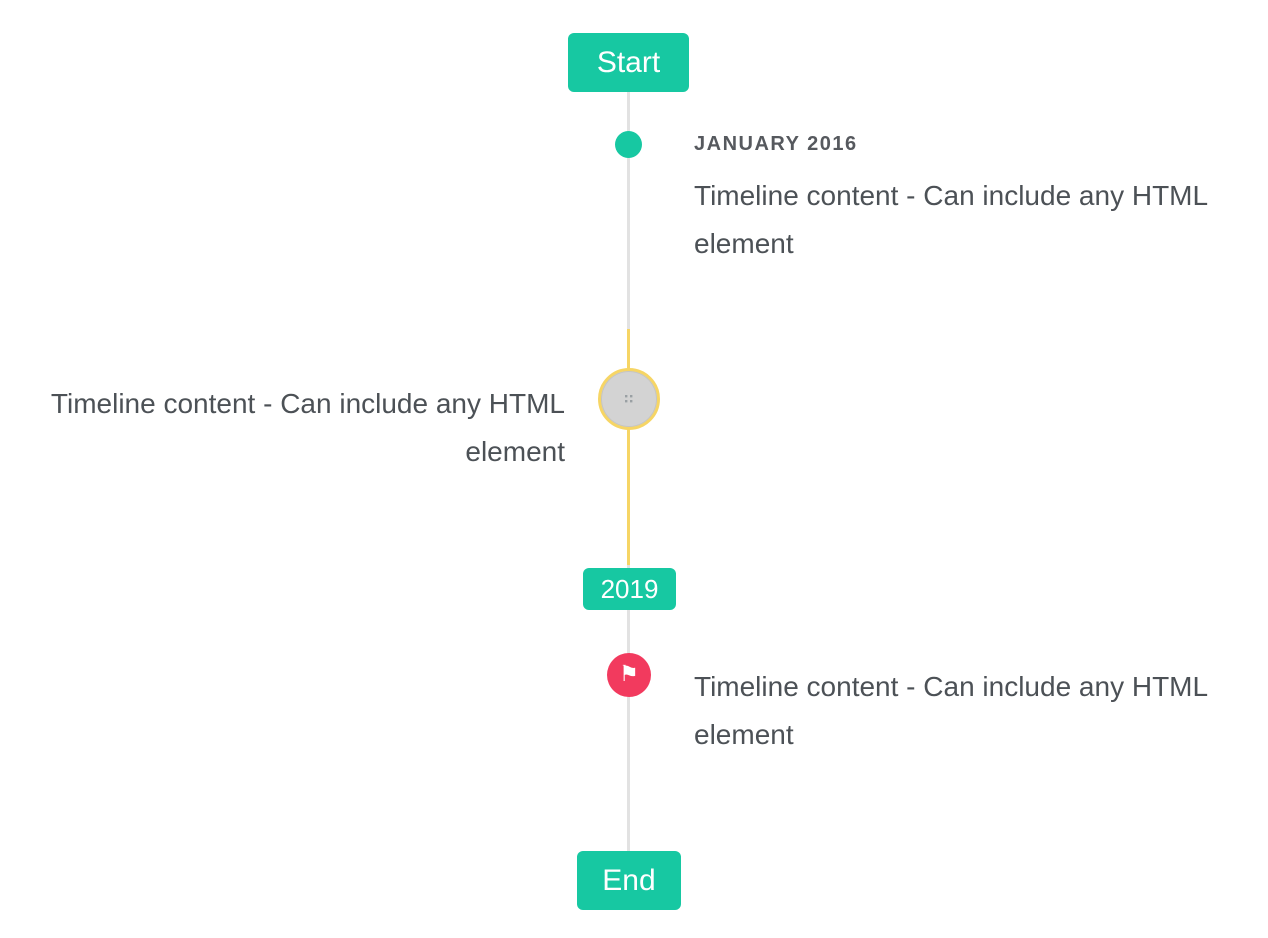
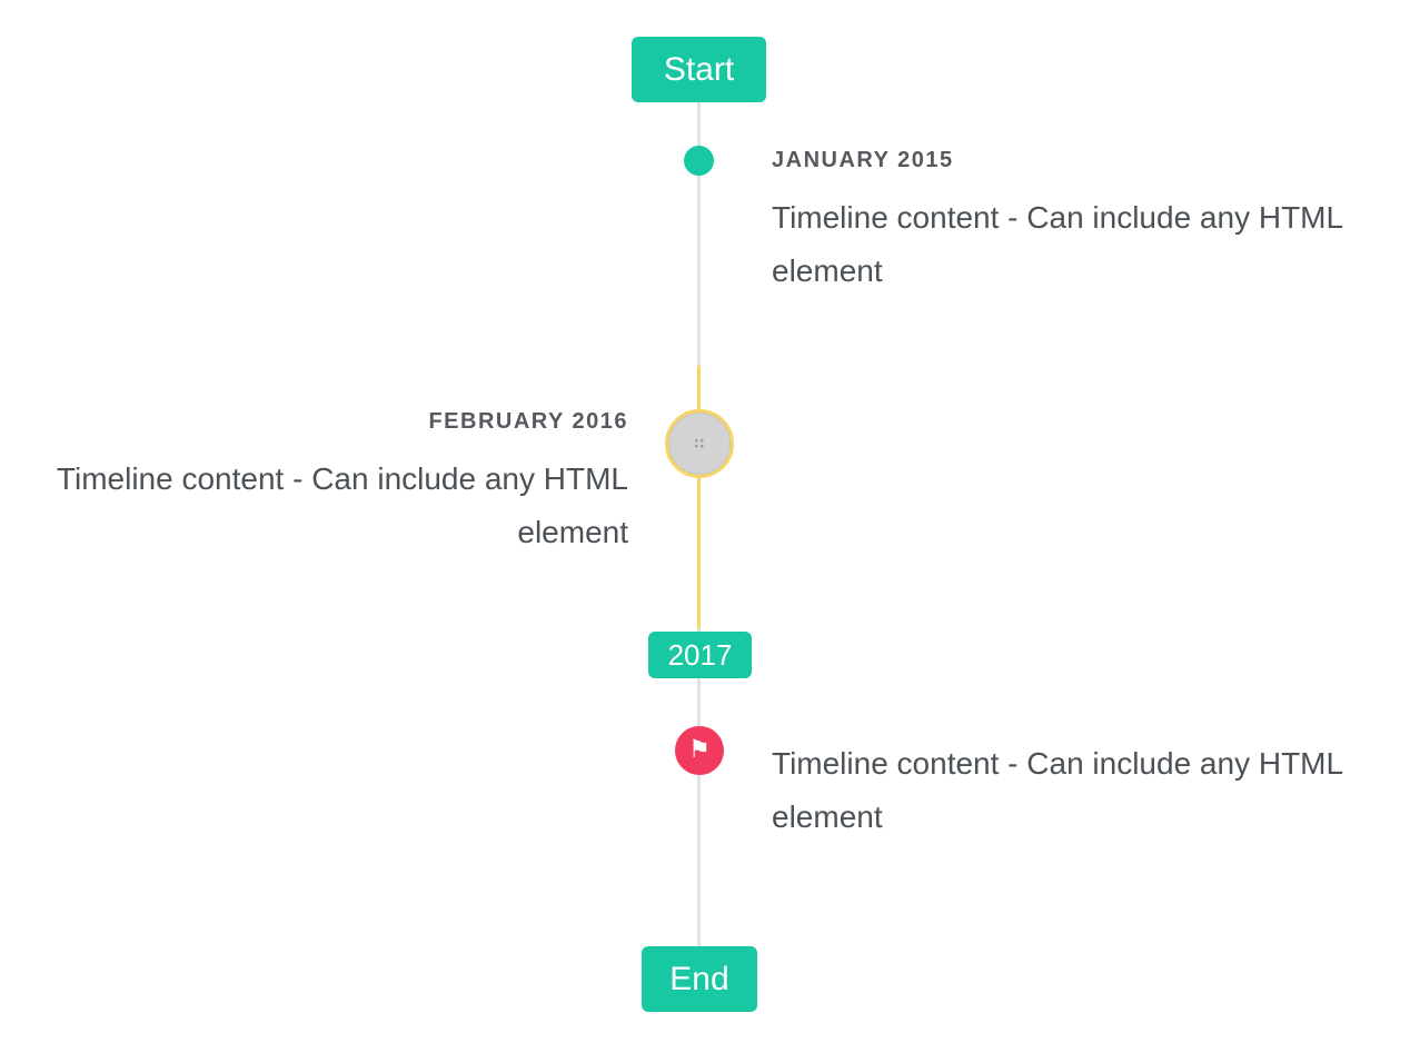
  Start
- JANUARY 2016
+ JANUARY 2015
  Timeline content - Can include any HTML element
+ FEBRUARY 2016
  Timeline content - Can include any HTML element
- 2019
+ 2017
  ⚑
  Timeline content - Can include any HTML element
  End
